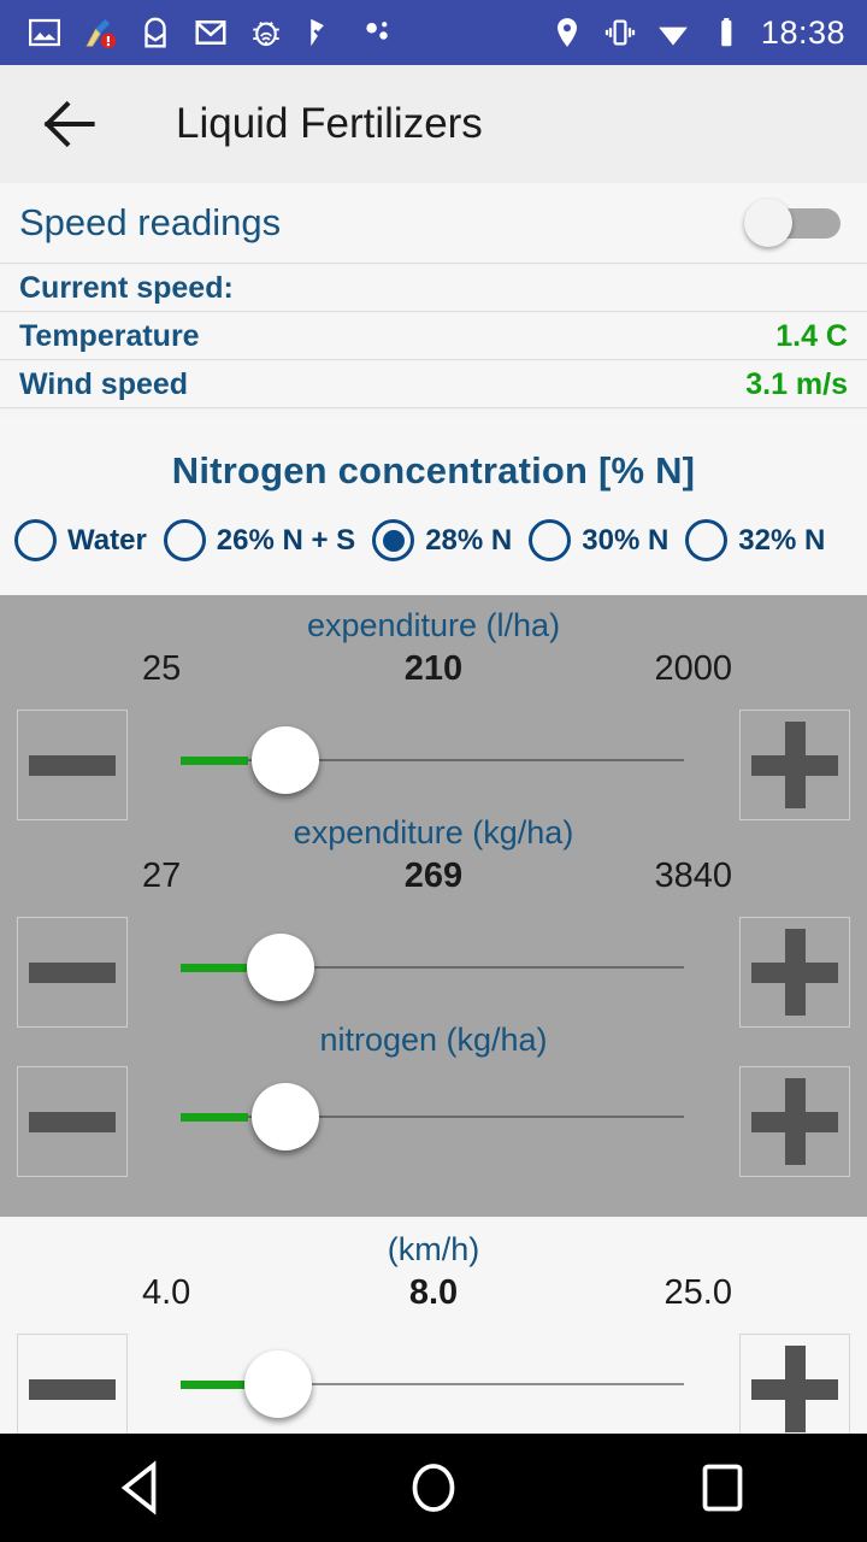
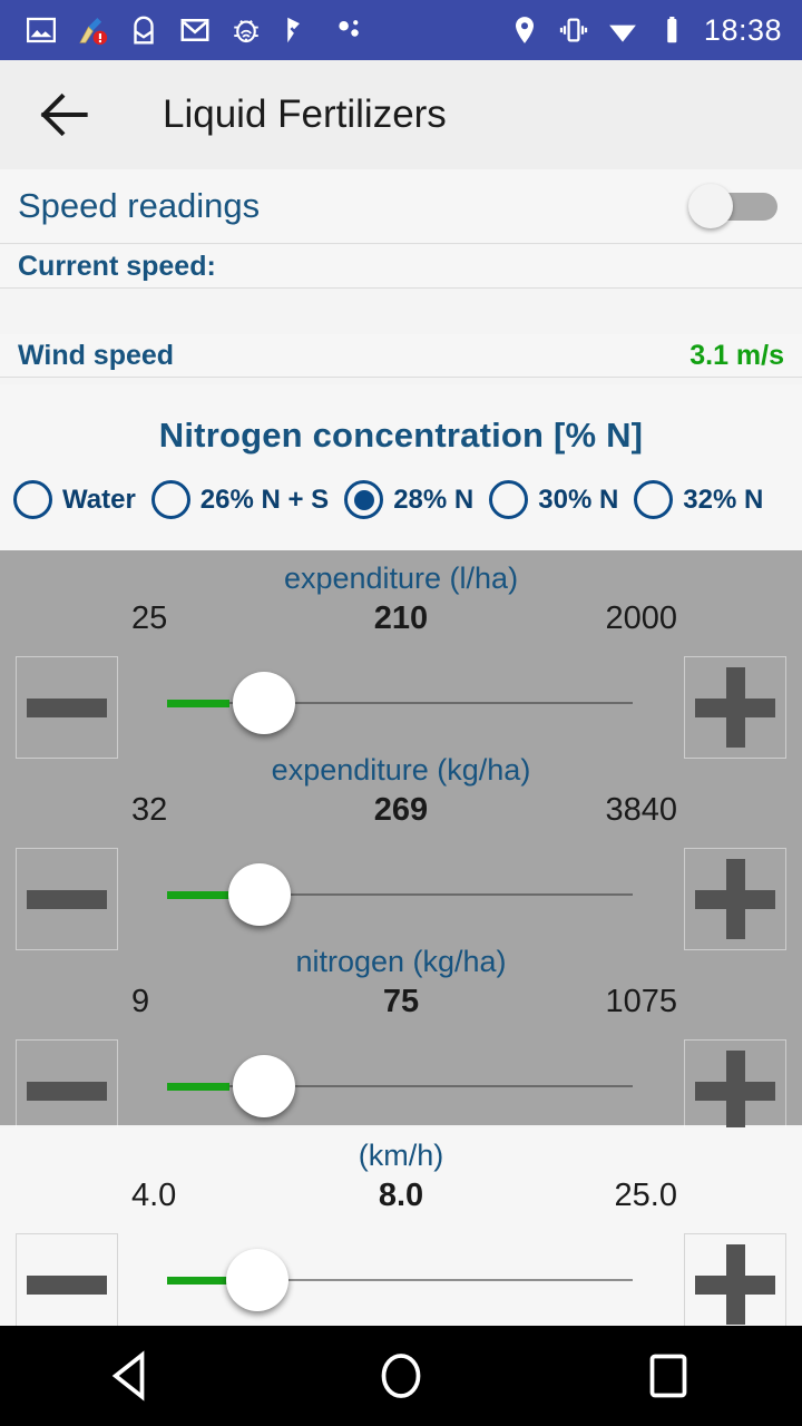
  18:38
  Liquid Fertilizers
  Speed readings
  Current speed:
- Temperature
- 1.4 C
  Wind speed
  3.1 m/s
  Nitrogen concentration [% N]
  Water
  26% N + S
  28% N
  30% N
  32% N
  expenditure (l/ha)
  25
  210
  2000
  expenditure (kg/ha)
- 27
+ 32
  269
  3840
  nitrogen (kg/ha)
+ 9
+ 75
+ 1075
  (km/h)
  4.0
  8.0
  25.0
